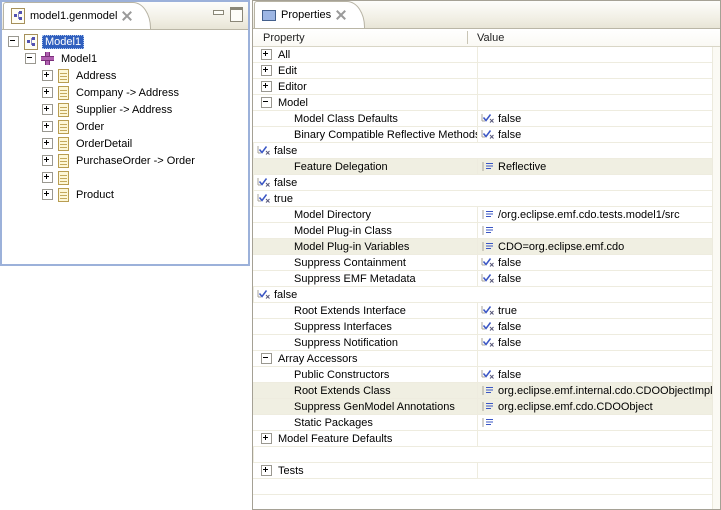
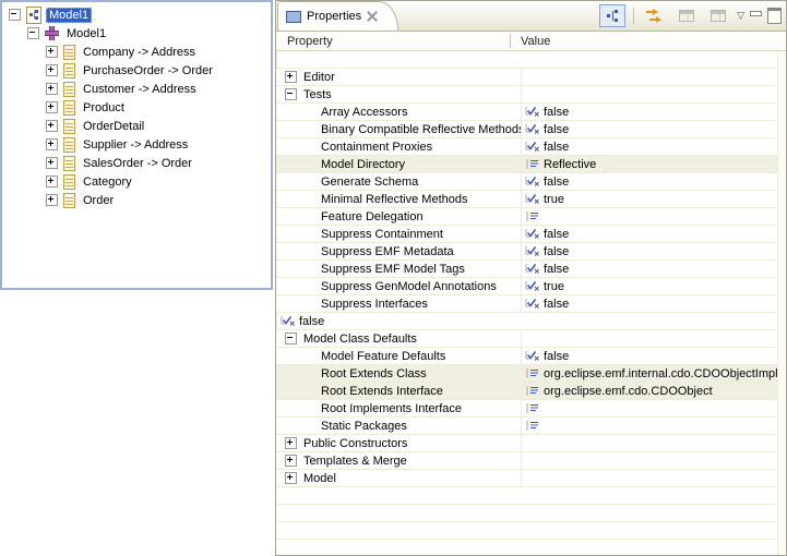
- model1.genmodel
  Model1
  Model1
- Address
  Company -> Address
- Supplier -> Address
+ PurchaseOrder -> Order
+ Customer -> Address
- Order
+ Product
  OrderDetail
- PurchaseOrder -> Order
+ Supplier -> Address
+ SalesOrder -> Order
+ Category
- Product
+ Order
  Properties
+ ▽
  Property
  Value
- All
- Edit
  Editor
- Model
+ Tests
- Model Class Defaults
+ Array Accessors
  false
  Binary Compatible Reflective Method
  false
+ Containment Proxies
  false
- Feature Delegation
+ Model Directory
  Reflective
+ Generate Schema
  false
+ Minimal Reflective Methods
  true
- Model Directory
+ Feature Delegation
- /org.eclipse.emf.cdo.tests.model1/src
- Model Plug-in Class
- Model Plug-in Variables
- CDO=org.eclipse.emf.cdo
  Suppress Containment
  false
  Suppress EMF Metadata
  false
+ Suppress EMF Model Tags
  false
- Root Extends Interface
+ Suppress GenModel Annotations
  true
  Suppress Interfaces
  false
- Suppress Notification
  false
- Array Accessors
+ Model Class Defaults
- Public Constructors
+ Model Feature Defaults
  false
  Root Extends Class
  org.eclipse.emf.internal.cdo.CDOObjectImp
- Suppress GenModel Annotations
+ Root Extends Interface
  org.eclipse.emf.cdo.CDOObject
+ Root Implements Interface
  Static Packages
- Model Feature Defaults
+ Public Constructors
+ Templates & Merge
- Tests
+ Model
